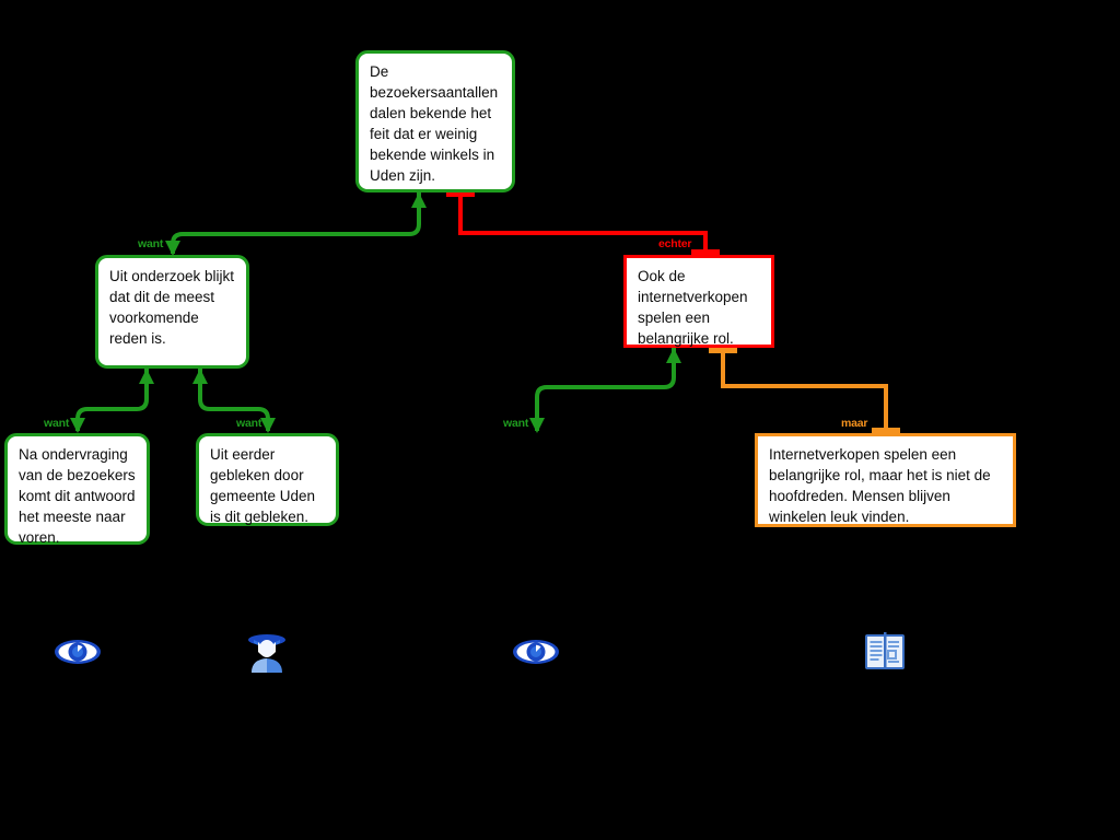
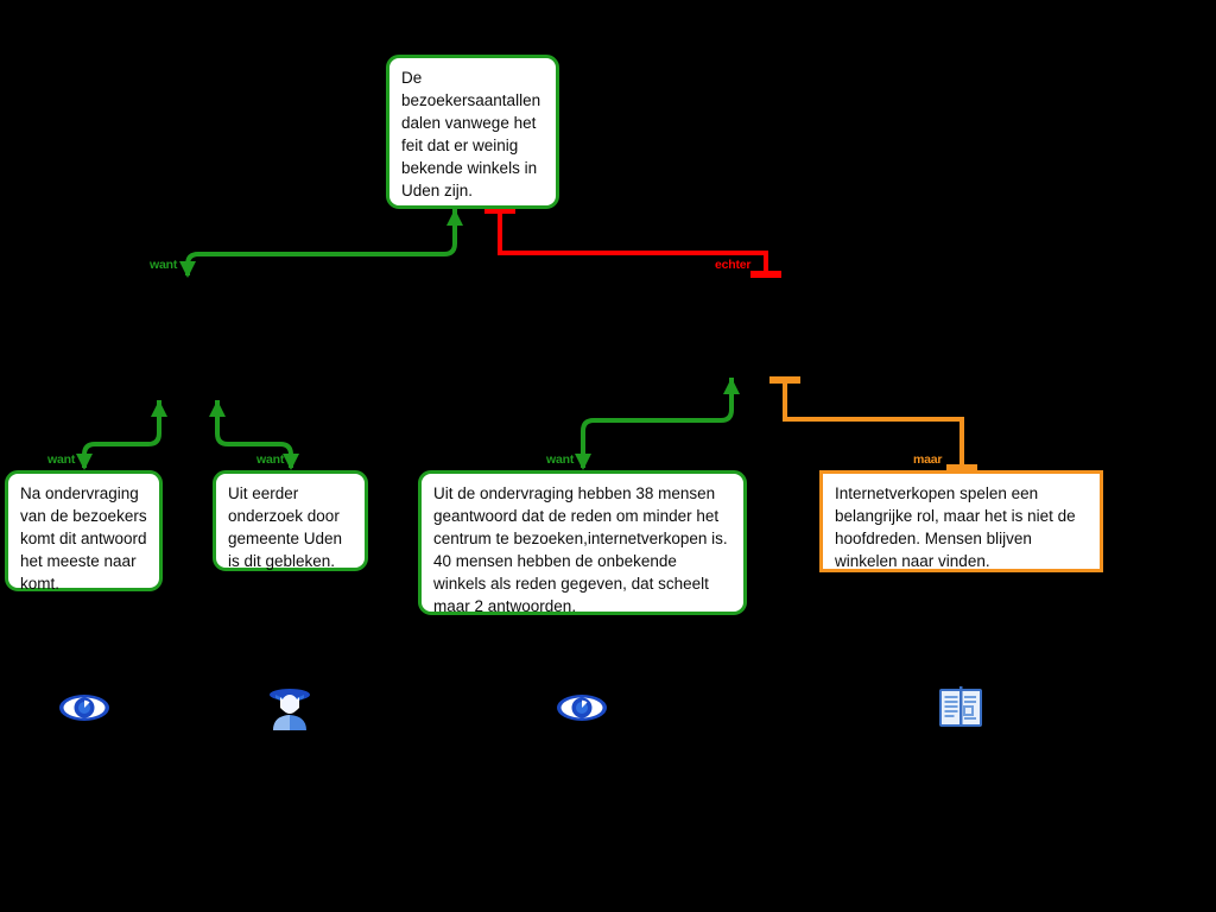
- De bezoekersaantallen dalen bekende het feit dat er weinig bekende winkels in Uden zijn.
+ De bezoekersaantallen dalen vanwege het feit dat er weinig bekende winkels in Uden zijn.
- Uit onderzoek blijkt dat dit de meest voorkomende reden is.
- Ook de internetverkopen spelen een belangrijke rol.
- Na ondervraging van de bezoekers komt dit antwoord het meeste naar voren.
+ Na ondervraging van de bezoekers komt dit antwoord het meeste naar komt.
- Uit eerder gebleken door gemeente Uden is dit gebleken.
+ Uit eerder onderzoek door gemeente Uden is dit gebleken.
+ Uit de ondervraging hebben 38 mensen geantwoord dat de reden om minder het centrum te bezoeken,internetverkopen is. 40 mensen hebben de onbekende winkels als reden gegeven, dat scheelt maar 2 antwoorden.
- Internetverkopen spelen een belangrijke rol, maar het is niet de hoofdreden. Mensen blijven winkelen leuk vinden.
+ Internetverkopen spelen een belangrijke rol, maar het is niet de hoofdreden. Mensen blijven winkelen naar vinden.
  want
  echter
  want
  want
  want
  maar
